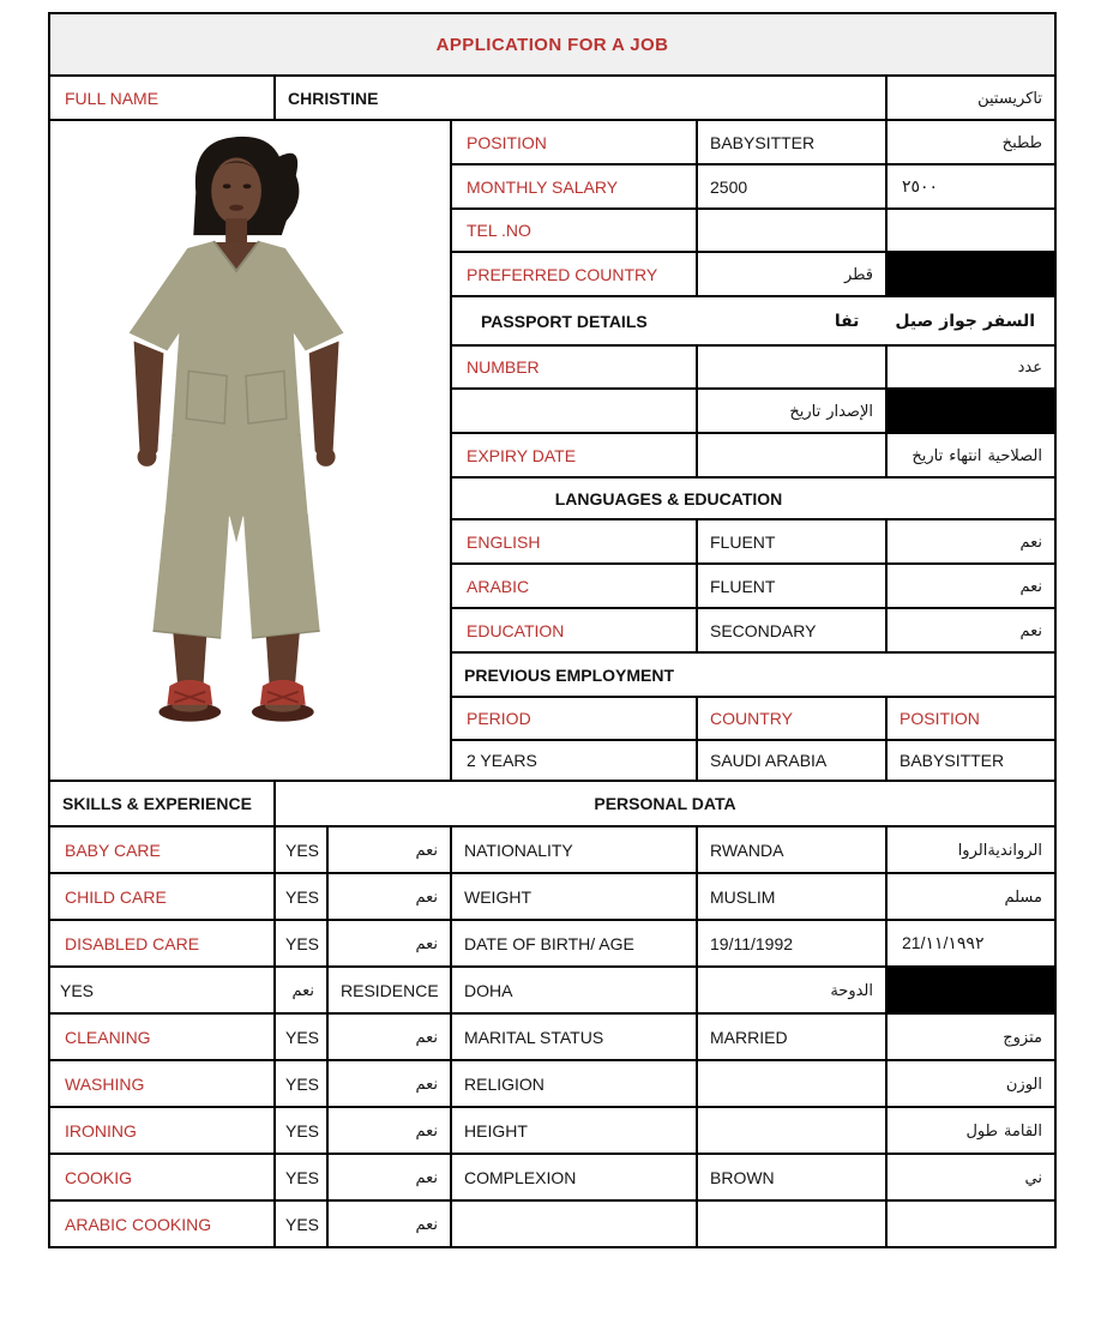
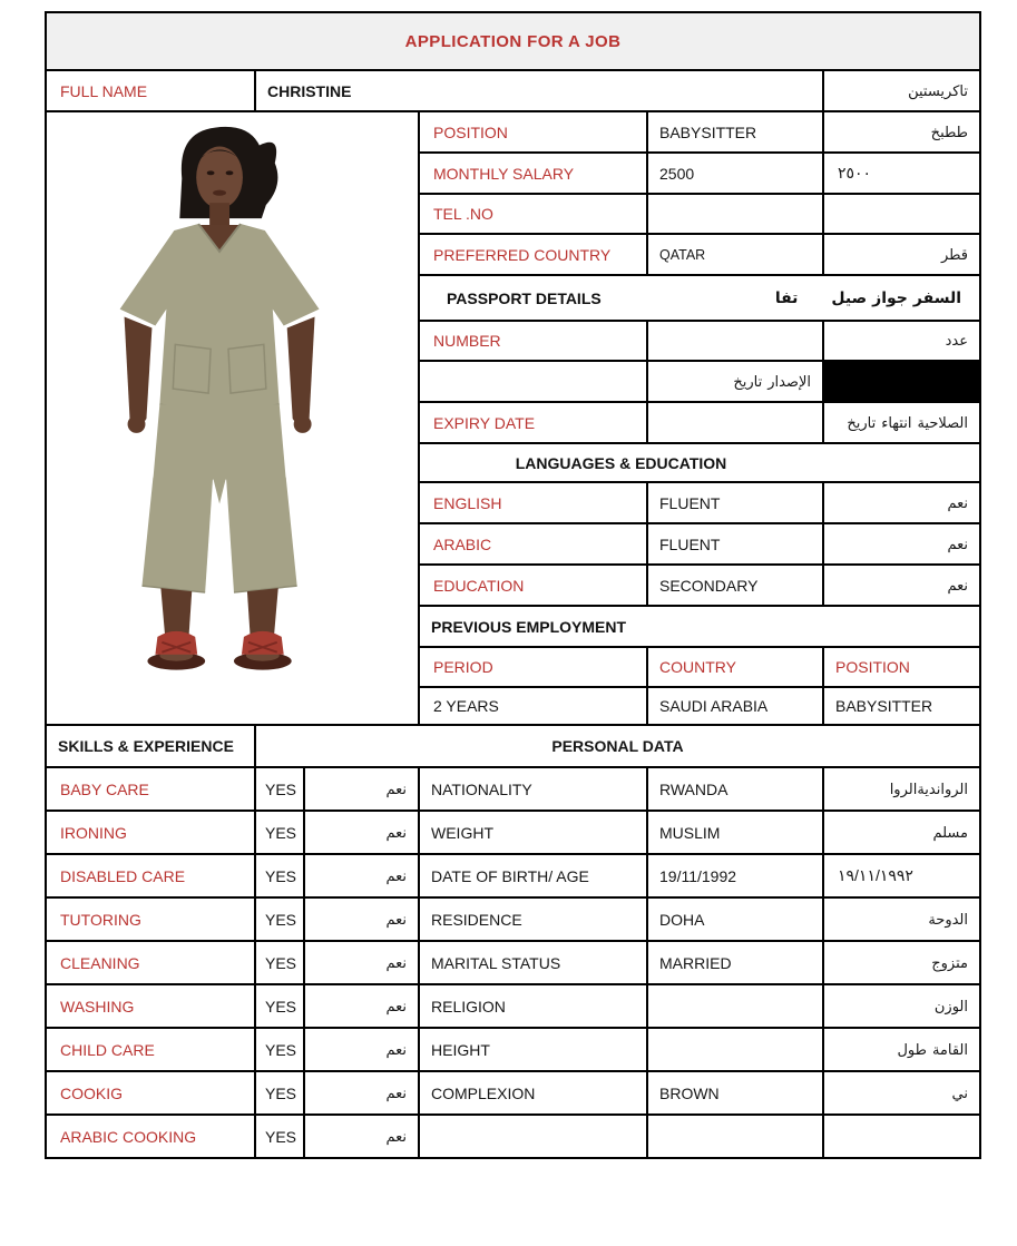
  APPLICATION FOR A JOB
  FULL NAME
  CHRISTINE
  تاكريستين
  POSITION
  BABYSITTER
  ططبخ
  MONTHLY SALARY
  2500
  ٢٥٠٠
  TEL .NO
  PREFERRED COUNTRY
+ QATAR
  قطر
  PASSPORT DETAILS
  تفا
  صيل جواز السفر
  NUMBER
  عدد
  تاريخ
  الإصدار
  EXPIRY DATE
  تاريخ
  انتهاء
  الصلاحية
  LANGUAGES & EDUCATION
  ENGLISH
  FLUENT
  نعم
  ARABIC
  FLUENT
  نعم
  EDUCATION
  SECONDARY
  نعم
  PREVIOUS EMPLOYMENT
  PERIOD
  COUNTRY
  POSITION
  2 YEARS
  SAUDI ARABIA
  BABYSITTER
  SKILLS & EXPERIENCE
  PERSONAL DATA
  BABY CARE
  YES
  نعم
  NATIONALITY
  RWANDA
  الروانديةالروا
- CHILD CARE
+ IRONING
  YES
  نعم
  WEIGHT
  MUSLIM
  مسلم
  DISABLED CARE
  YES
  نعم
  DATE OF BIRTH/ AGE
  19/11/1992
- 21/١١/١٩٩٢
+ ١٩/١١/١٩٩٢
+ TUTORING
  YES
  نعم
  RESIDENCE
  DOHA
  الدوحة
  CLEANING
  YES
  نعم
  MARITAL STATUS
  MARRIED
  متزوج
  WASHING
  YES
  نعم
  RELIGION
  الوزن
- IRONING
+ CHILD CARE
  YES
  نعم
  HEIGHT
  طول
  القامة
  COOKIG
  YES
  نعم
  COMPLEXION
  BROWN
  ني
  ARABIC COOKING
  YES
  نعم
